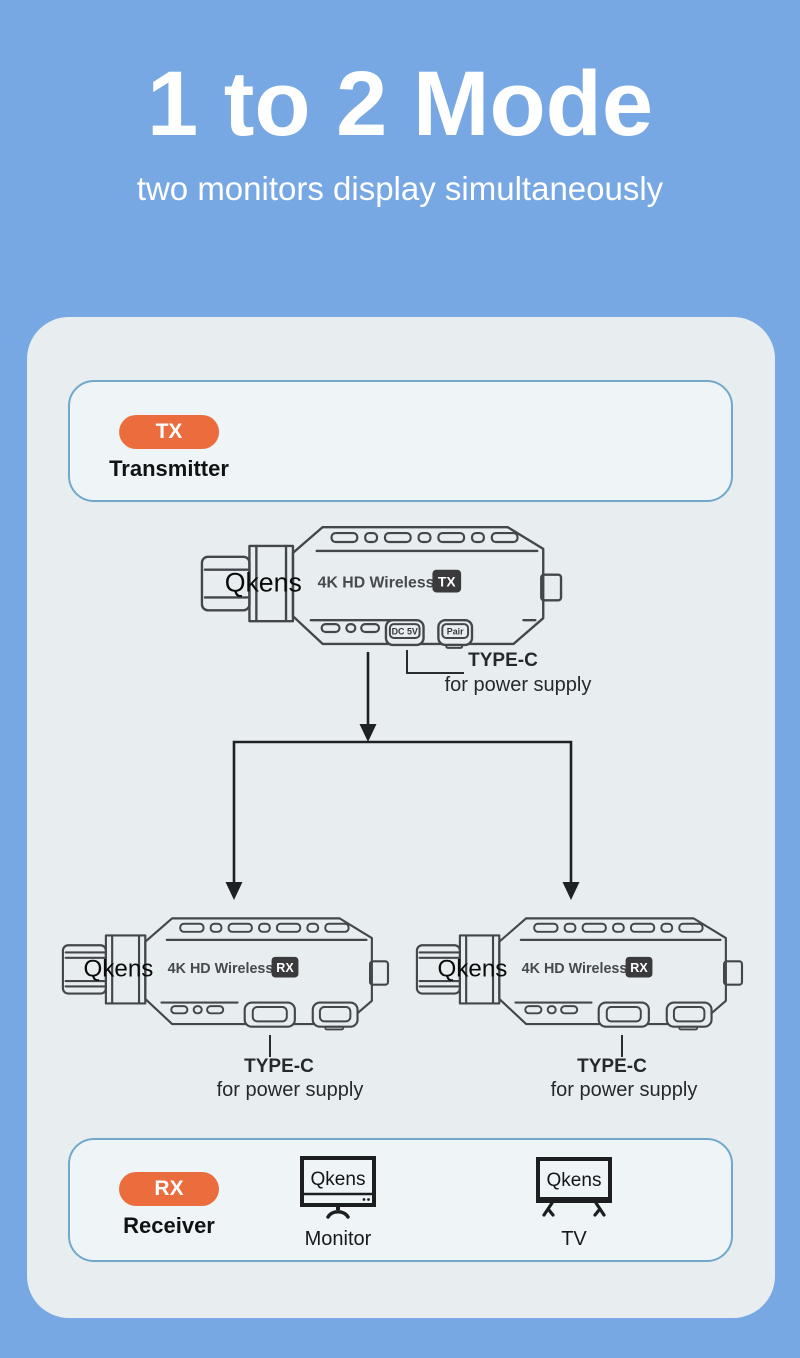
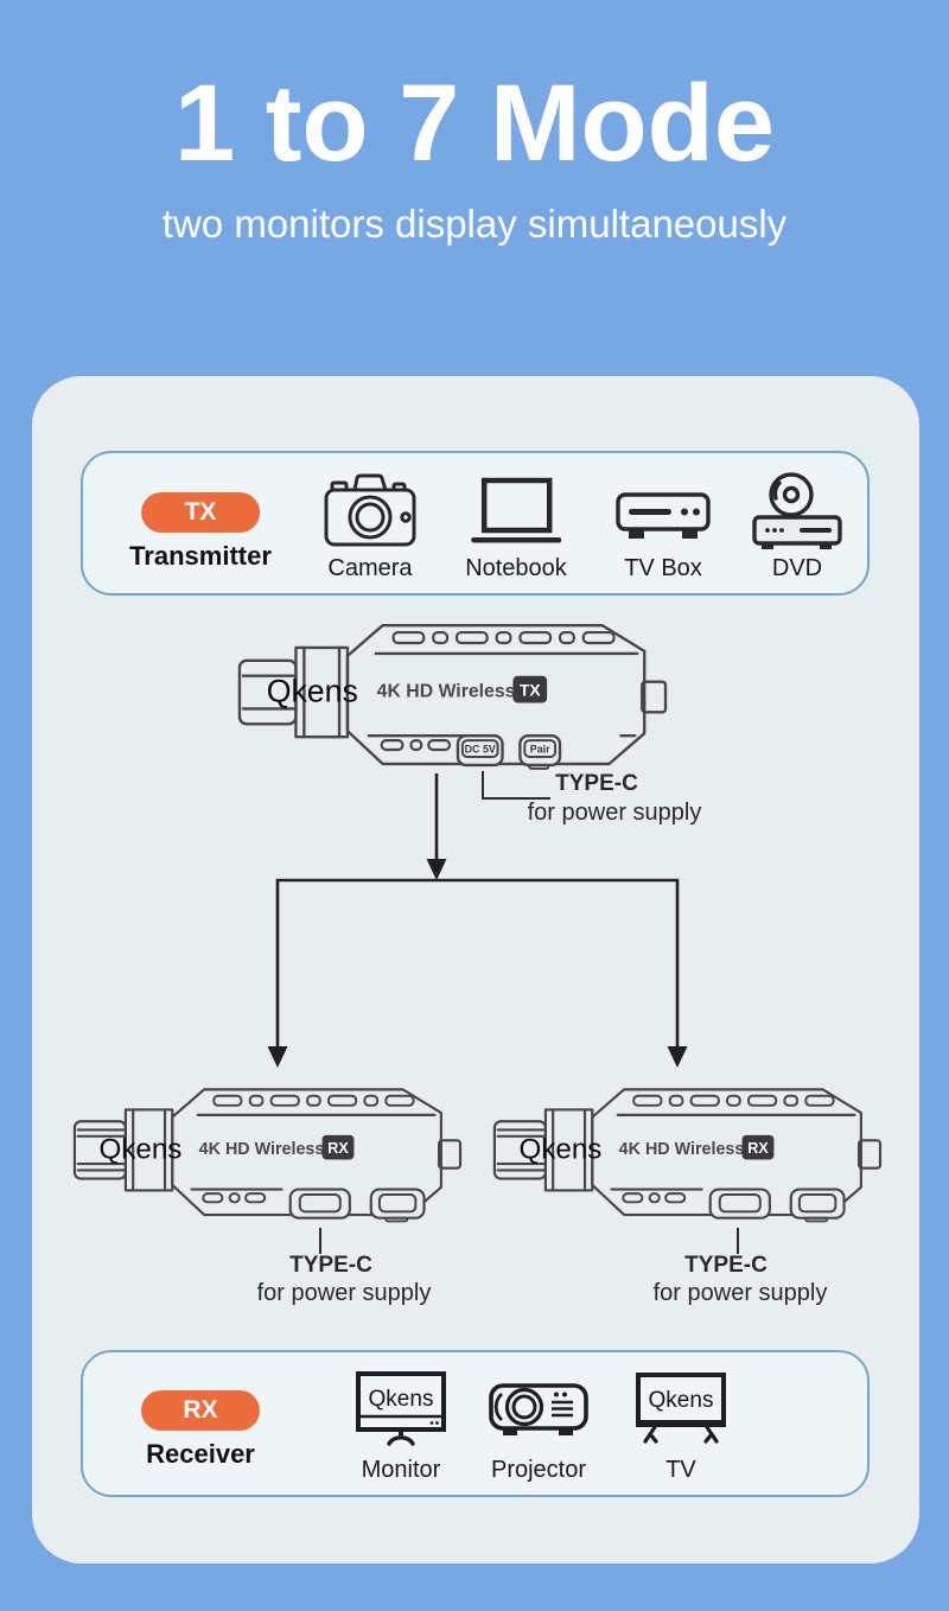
- 1 to 2 Mode
+ 1 to 7 Mode
  two monitors display simultaneously
  TX
  Transmitter
+ Camera
+ Notebook
+ TV Box
+ DVD
  Qkens
  4K HD Wireless
  TX
  DC 5V
  Pair
  TYPE-C
  for power supply
  Qkens
  4K HD Wireless
  RX
  Qkens
  4K HD Wireless
  RX
  TYPE-C
  for power supply
  TYPE-C
  for power supply
  RX
  Receiver
  Qkens
  Monitor
+ Projector
  Qkens
  TV
